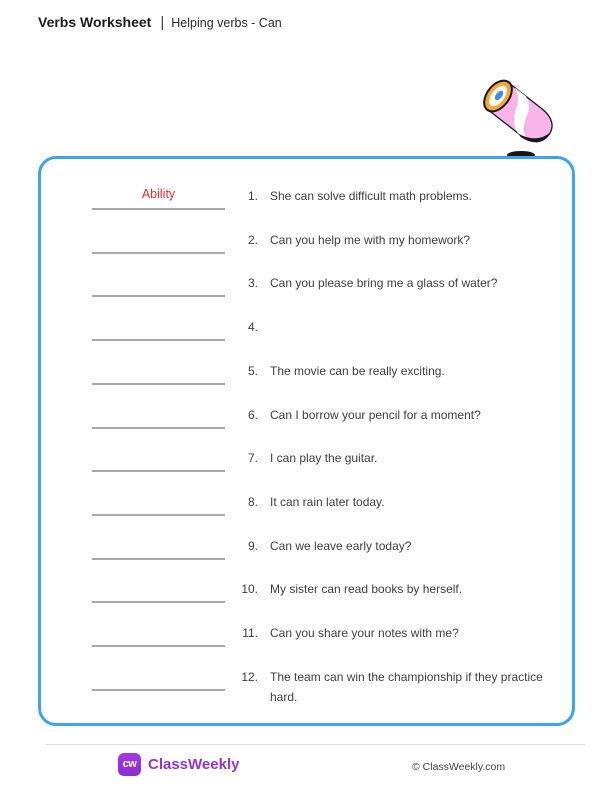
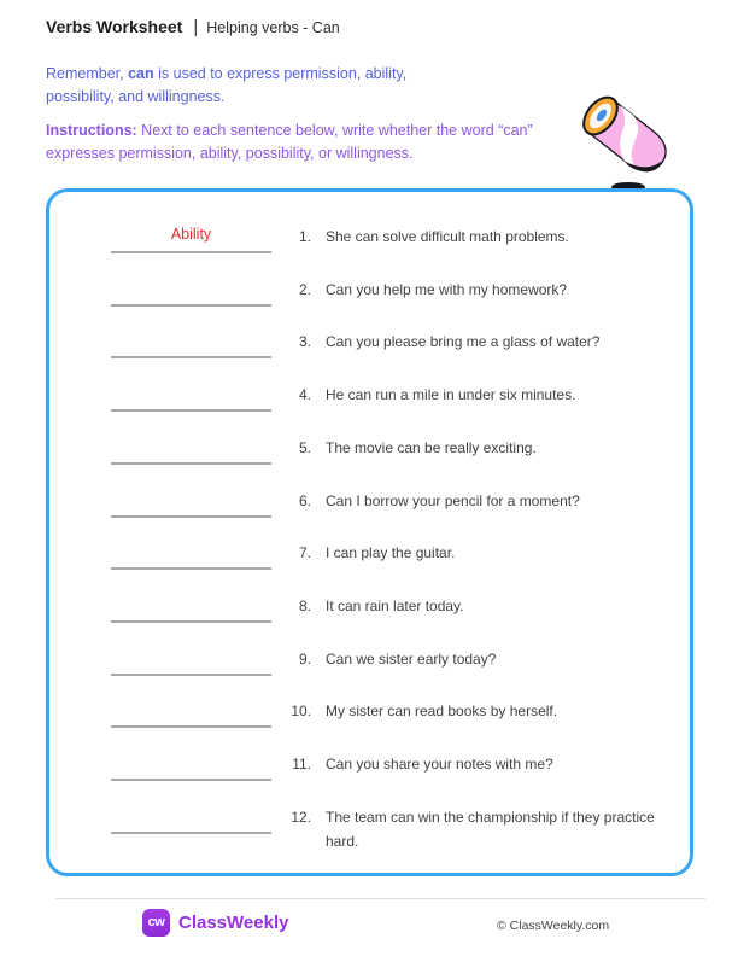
  Verbs Worksheet | Helping verbs - Can
+ Remember, can is used to express permission, ability, possibility, and willingness.
+ Instructions: Next to each sentence below, write whether the word “can” expresses permission, ability, possibility, or willingness.
  Ability
  1.
  She can solve difficult math problems.
  2.
  Can you help me with my homework?
  3.
  Can you please bring me a glass of water?
  4.
+ He can run a mile in under six minutes.
  5.
  The movie can be really exciting.
  6.
  Can I borrow your pencil for a moment?
  7.
  I can play the guitar.
  8.
  It can rain later today.
  9.
- Can we leave early today?
+ Can we sister early today?
  10.
  My sister can read books by herself.
  11.
  Can you share your notes with me?
  12.
  The team can win the championship if they practice hard.
  cw
  ClassWeekly
  © ClassWeekly.com
